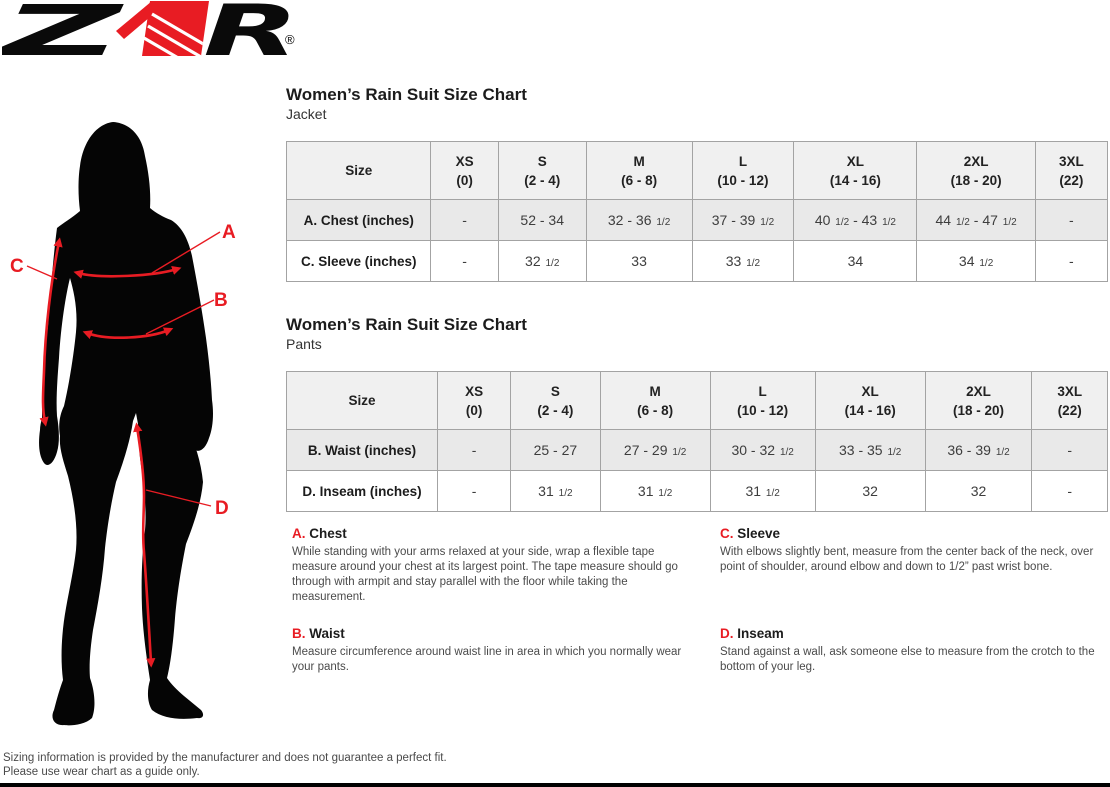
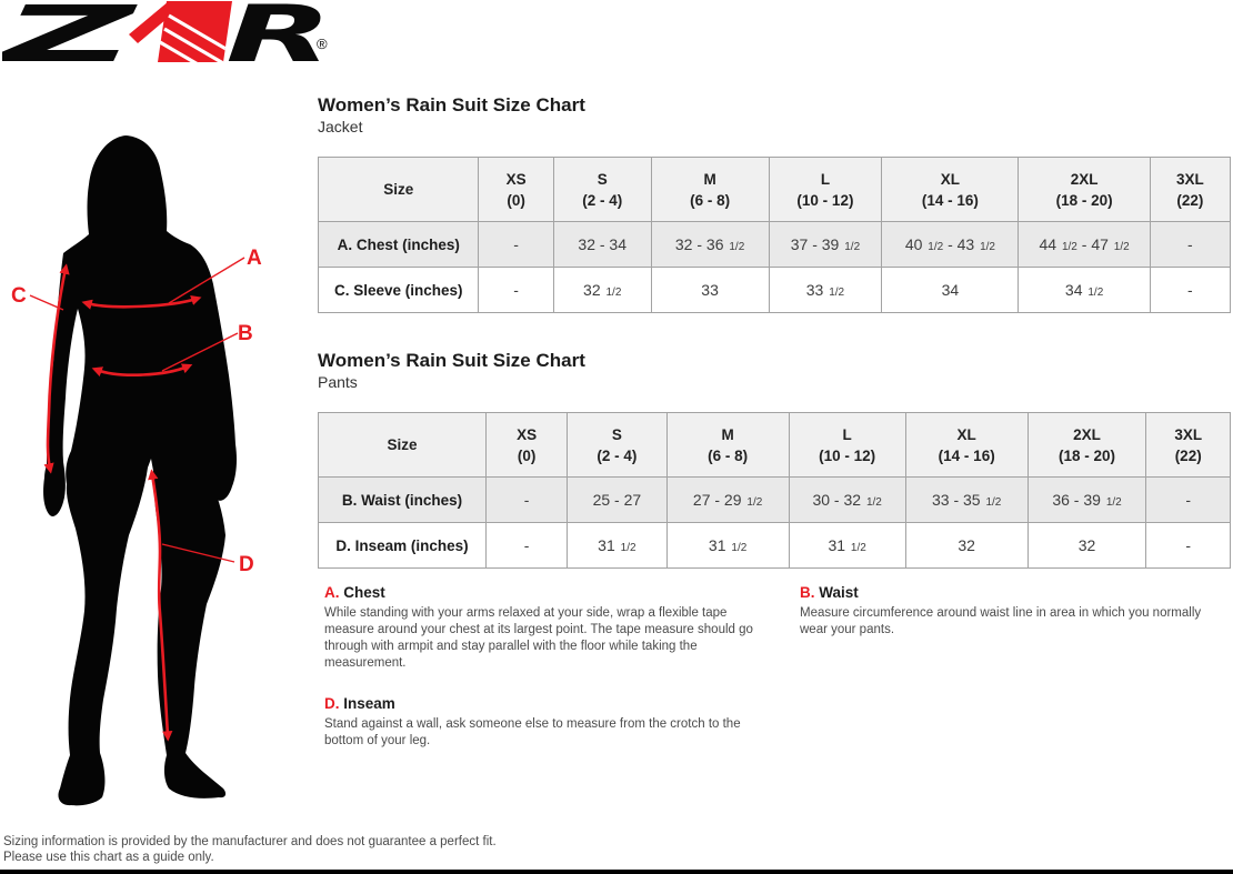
  Z
  R
  ®
  A
  B
  C
  D
  Women’s Rain Suit Size Chart
  Jacket
  Size	XS(0)	S(2 - 4)	M(6 - 8)	L(10 - 12)	XL(14 - 16)	2XL(18 - 20)	3XL(22)
- A. Chest (inches)	-	52 - 34	32 - 36 1/2	37 - 39 1/2	40 1/2 - 43 1/2	44 1/2 - 47 1/2	-
+ A. Chest (inches)	-	32 - 34	32 - 36 1/2	37 - 39 1/2	40 1/2 - 43 1/2	44 1/2 - 47 1/2	-
  C. Sleeve (inches)	-	32 1/2	33	33 1/2	34	34 1/2	-
  Women’s Rain Suit Size Chart
  Pants
  Size	XS(0)	S(2 - 4)	M(6 - 8)	L(10 - 12)	XL(14 - 16)	2XL(18 - 20)	3XL(22)
  B. Waist (inches)	-	25 - 27	27 - 29 1/2	30 - 32 1/2	33 - 35 1/2	36 - 39 1/2	-
  D. Inseam (inches)	-	31 1/2	31 1/2	31 1/2	32	32	-
  A. Chest
  While standing with your arms relaxed at your side, wrap a flexible tape measure around your chest at its largest point. The tape measure should go through with armpit and stay parallel with the floor while taking the measurement.
- C. Sleeve
- With elbows slightly bent, measure from the center back of the neck, over point of shoulder, around elbow and down to 1/2” past wrist bone.
  B. Waist
  Measure circumference around waist line in area in which you normally wear your pants.
  D. Inseam
  Stand against a wall, ask someone else to measure from the crotch to the bottom of your leg.
  Sizing information is provided by the manufacturer and does not guarantee a perfect fit.
- Please use wear chart as a guide only.
+ Please use this chart as a guide only.
